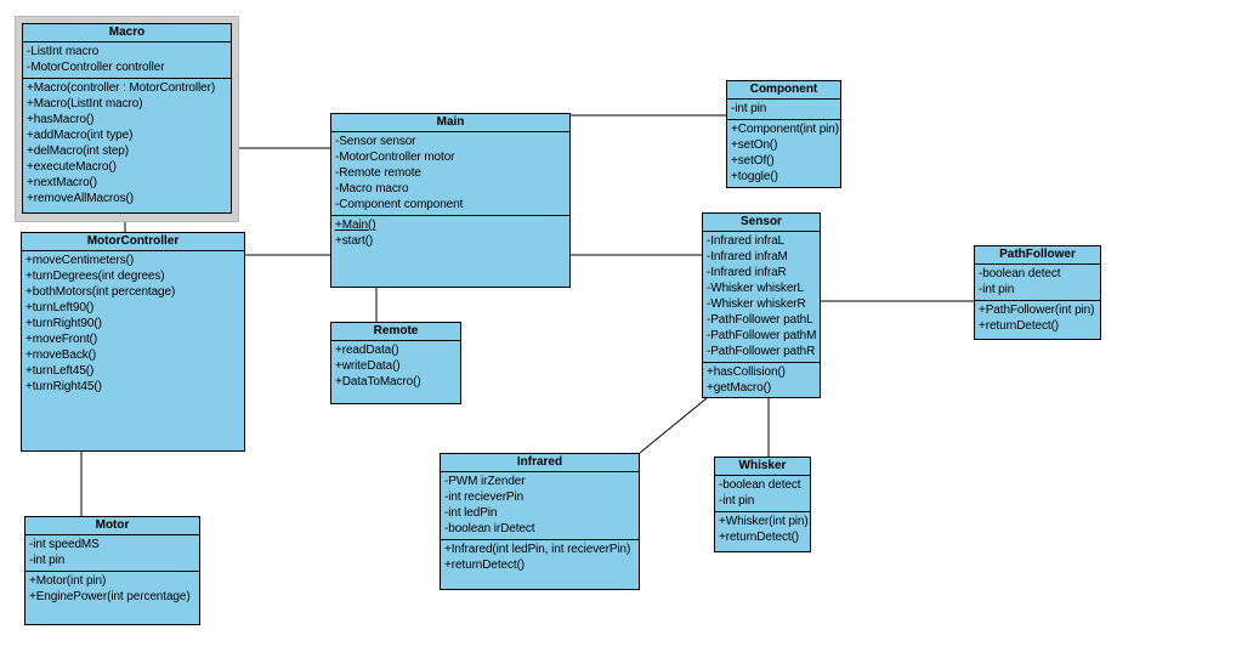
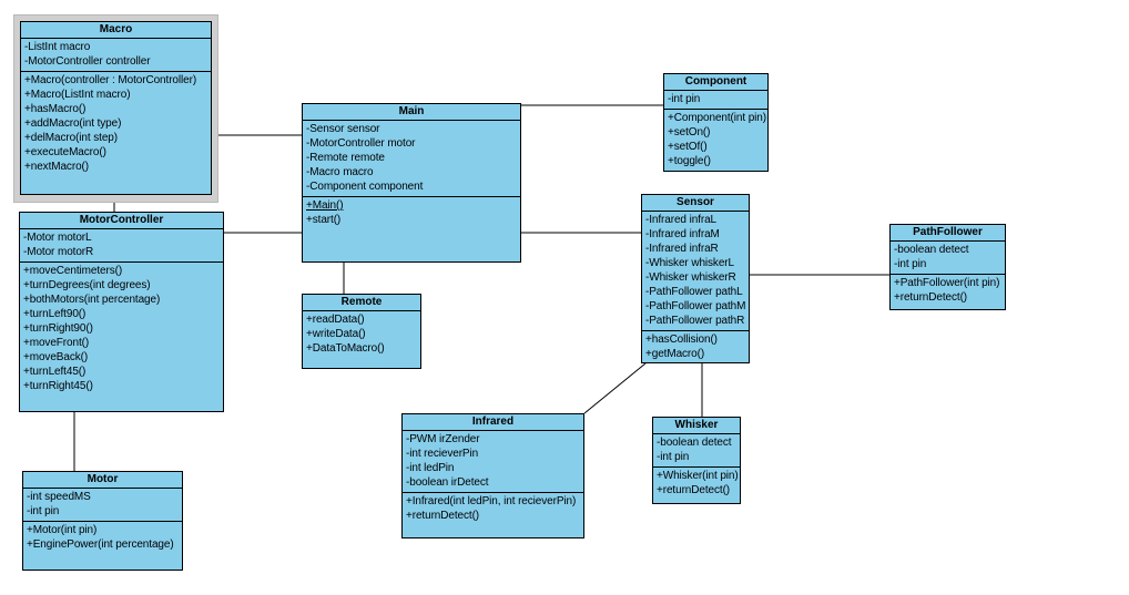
  Macro
  -ListInt macro
  -MotorController controller
  +Macro(controller : MotorController)
  +Macro(ListInt macro)
  +hasMacro()
  +addMacro(int type)
  +delMacro(int step)
  +executeMacro()
  +nextMacro()
- +removeAllMacros()
  MotorController
+ -Motor motorL
+ -Motor motorR
  +moveCentimeters()
  +turnDegrees(int degrees)
  +bothMotors(int percentage)
  +turnLeft90()
  +turnRight90()
  +moveFront()
  +moveBack()
  +turnLeft45()
  +turnRight45()
  Motor
  -int speedMS
  -int pin
  +Motor(int pin)
  +EnginePower(int percentage)
  Main
  -Sensor sensor
  -MotorController motor
  -Remote remote
  -Macro macro
  -Component component
  +Main()
  +start()
  Remote
  +readData()
  +writeData()
  +DataToMacro()
  Component
  -int pin
  +Component(int pin)
  +setOn()
  +setOf()
  +toggle()
  Sensor
  -Infrared infraL
  -Infrared infraM
  -Infrared infraR
  -Whisker whiskerL
  -Whisker whiskerR
  -PathFollower pathL
  -PathFollower pathM
  -PathFollower pathR
  +hasCollision()
  +getMacro()
  PathFollower
  -boolean detect
  -int pin
  +PathFollower(int pin)
  +returnDetect()
  Infrared
  -PWM irZender
  -int recieverPin
  -int ledPin
  -boolean irDetect
  +Infrared(int ledPin, int recieverPin)
  +returnDetect()
  Whisker
  -boolean detect
  -int pin
  +Whisker(int pin)
  +returnDetect()
